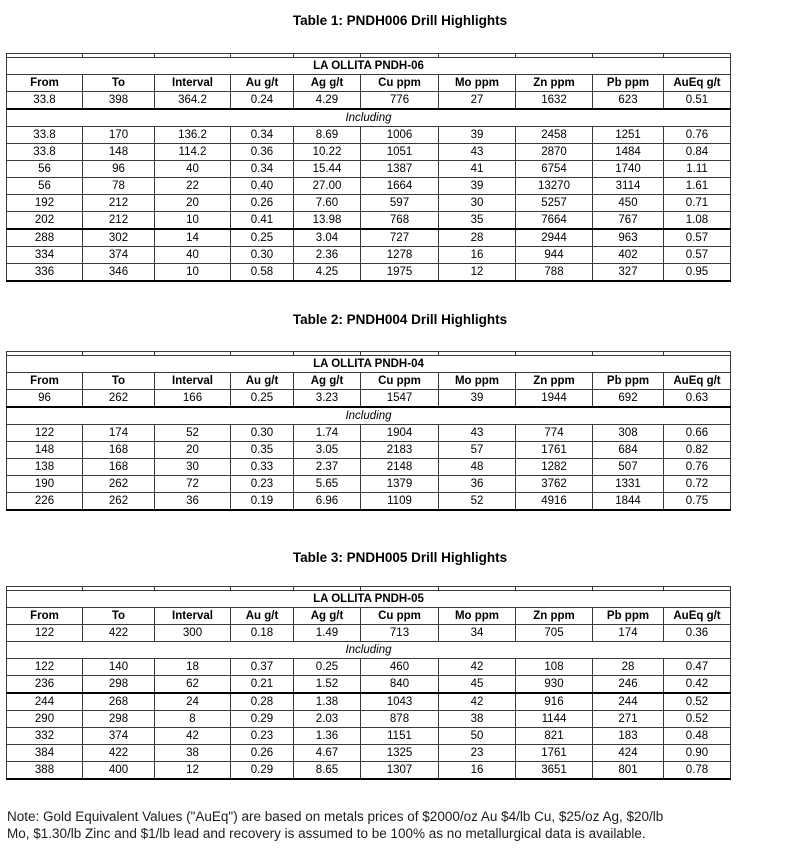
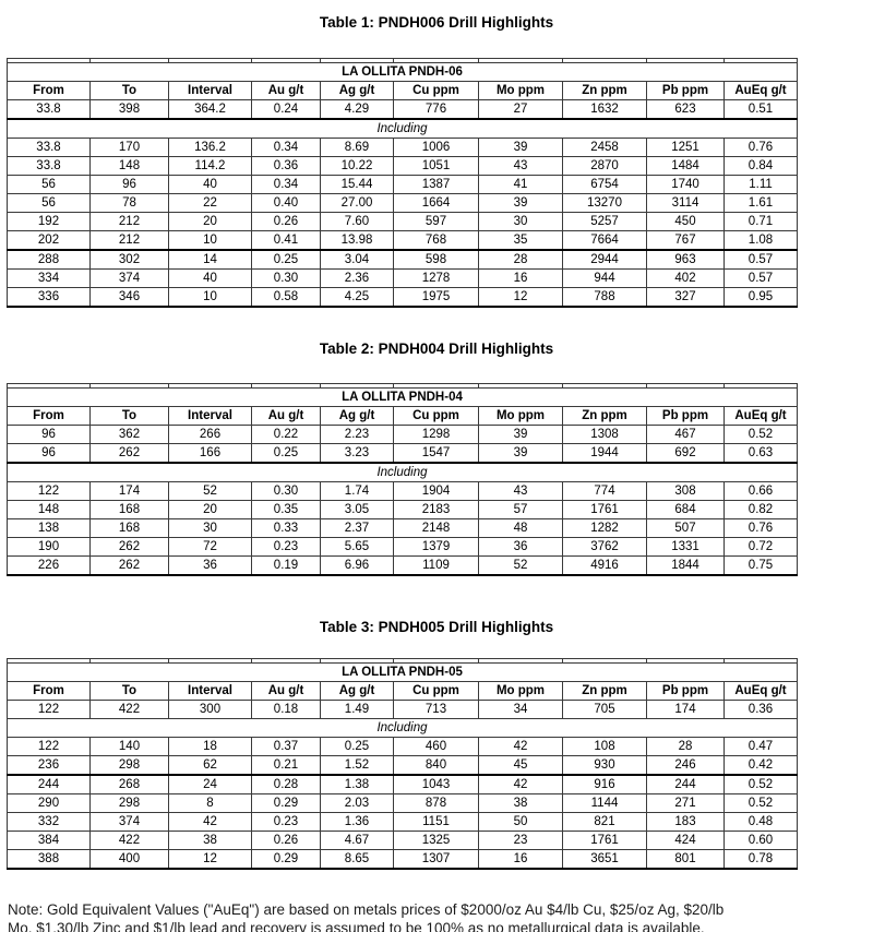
  Table 1: PNDH006 Drill Highlights
  LA OLLITA PNDH-06
  From	To	Interval	Au g/t	Ag g/t	Cu ppm	Mo ppm	Zn ppm	Pb ppm	AuEq g/t
  33.8	398	364.2	0.24	4.29	776	27	1632	623	0.51
  Including
  33.8	170	136.2	0.34	8.69	1006	39	2458	1251	0.76
  33.8	148	114.2	0.36	10.22	1051	43	2870	1484	0.84
  56	96	40	0.34	15.44	1387	41	6754	1740	1.11
  56	78	22	0.40	27.00	1664	39	13270	3114	1.61
  192	212	20	0.26	7.60	597	30	5257	450	0.71
  202	212	10	0.41	13.98	768	35	7664	767	1.08
- 288	302	14	0.25	3.04	727	28	2944	963	0.57
+ 288	302	14	0.25	3.04	598	28	2944	963	0.57
  334	374	40	0.30	2.36	1278	16	944	402	0.57
  336	346	10	0.58	4.25	1975	12	788	327	0.95
  Table 2: PNDH004 Drill Highlights
  LA OLLITA PNDH-04
  From	To	Interval	Au g/t	Ag g/t	Cu ppm	Mo ppm	Zn ppm	Pb ppm	AuEq g/t
+ 96	362	266	0.22	2.23	1298	39	1308	467	0.52
  96	262	166	0.25	3.23	1547	39	1944	692	0.63
  Including
  122	174	52	0.30	1.74	1904	43	774	308	0.66
  148	168	20	0.35	3.05	2183	57	1761	684	0.82
  138	168	30	0.33	2.37	2148	48	1282	507	0.76
  190	262	72	0.23	5.65	1379	36	3762	1331	0.72
  226	262	36	0.19	6.96	1109	52	4916	1844	0.75
  Table 3: PNDH005 Drill Highlights
  LA OLLITA PNDH-05
  From	To	Interval	Au g/t	Ag g/t	Cu ppm	Mo ppm	Zn ppm	Pb ppm	AuEq g/t
  122	422	300	0.18	1.49	713	34	705	174	0.36
  Including
  122	140	18	0.37	0.25	460	42	108	28	0.47
  236	298	62	0.21	1.52	840	45	930	246	0.42
  244	268	24	0.28	1.38	1043	42	916	244	0.52
  290	298	8	0.29	2.03	878	38	1144	271	0.52
  332	374	42	0.23	1.36	1151	50	821	183	0.48
- 384	422	38	0.26	4.67	1325	23	1761	424	0.90
+ 384	422	38	0.26	4.67	1325	23	1761	424	0.60
  388	400	12	0.29	8.65	1307	16	3651	801	0.78
  Note: Gold Equivalent Values ("AuEq") are based on metals prices of $2000/oz Au $4/lb Cu, $25/oz Ag, $20/lb
  Mo, $1.30/lb Zinc and $1/lb lead and recovery is assumed to be 100% as no metallurgical data is available.
